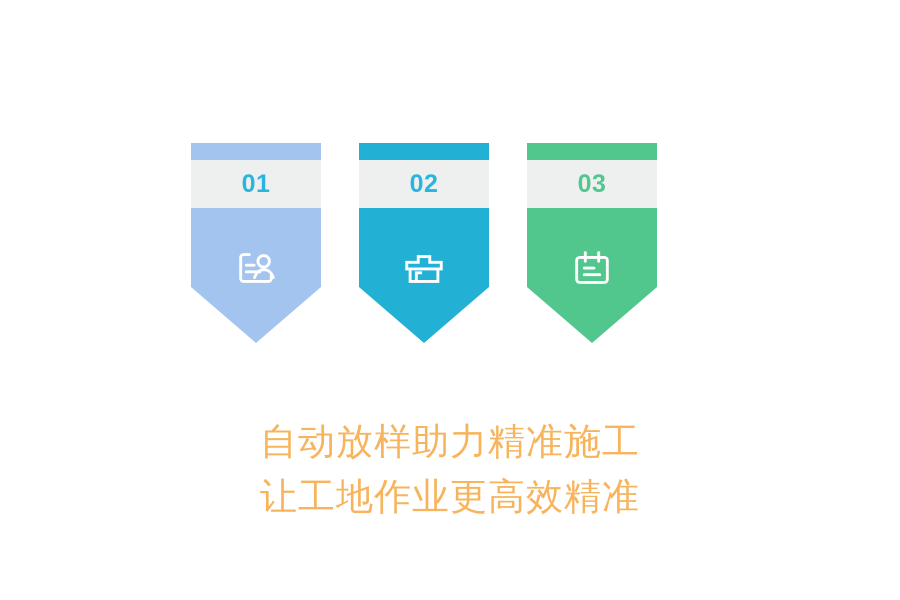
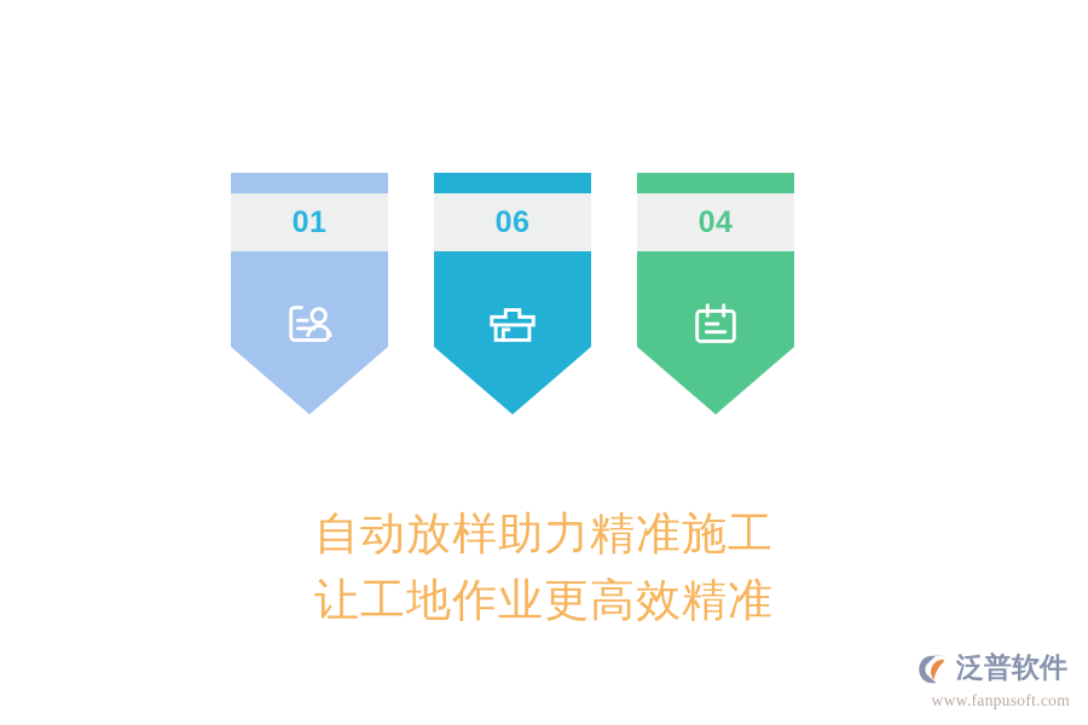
  01
- 02
+ 06
- 03
+ 04
  自动放样助力精准施工
  让工地作业更高效精准
+ 泛普软件
+ www.fanpusoft.com
